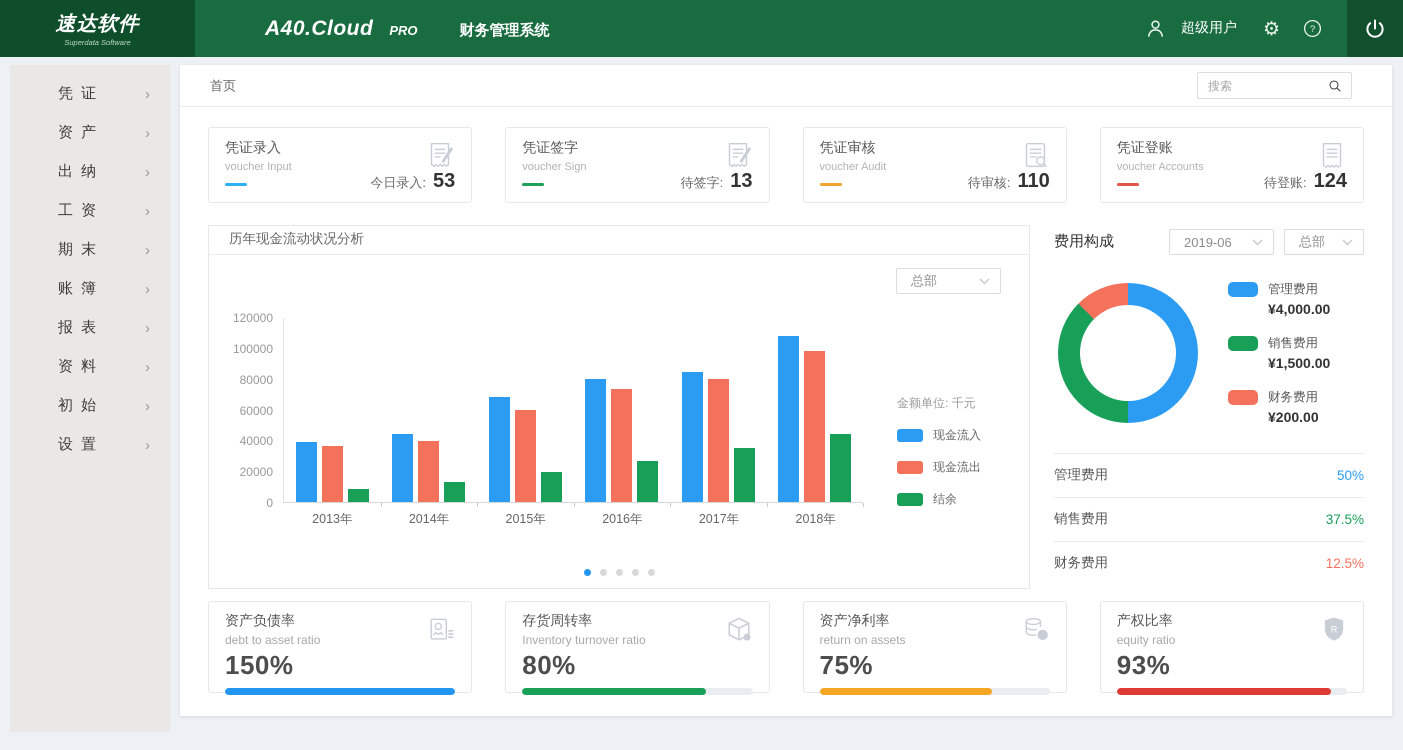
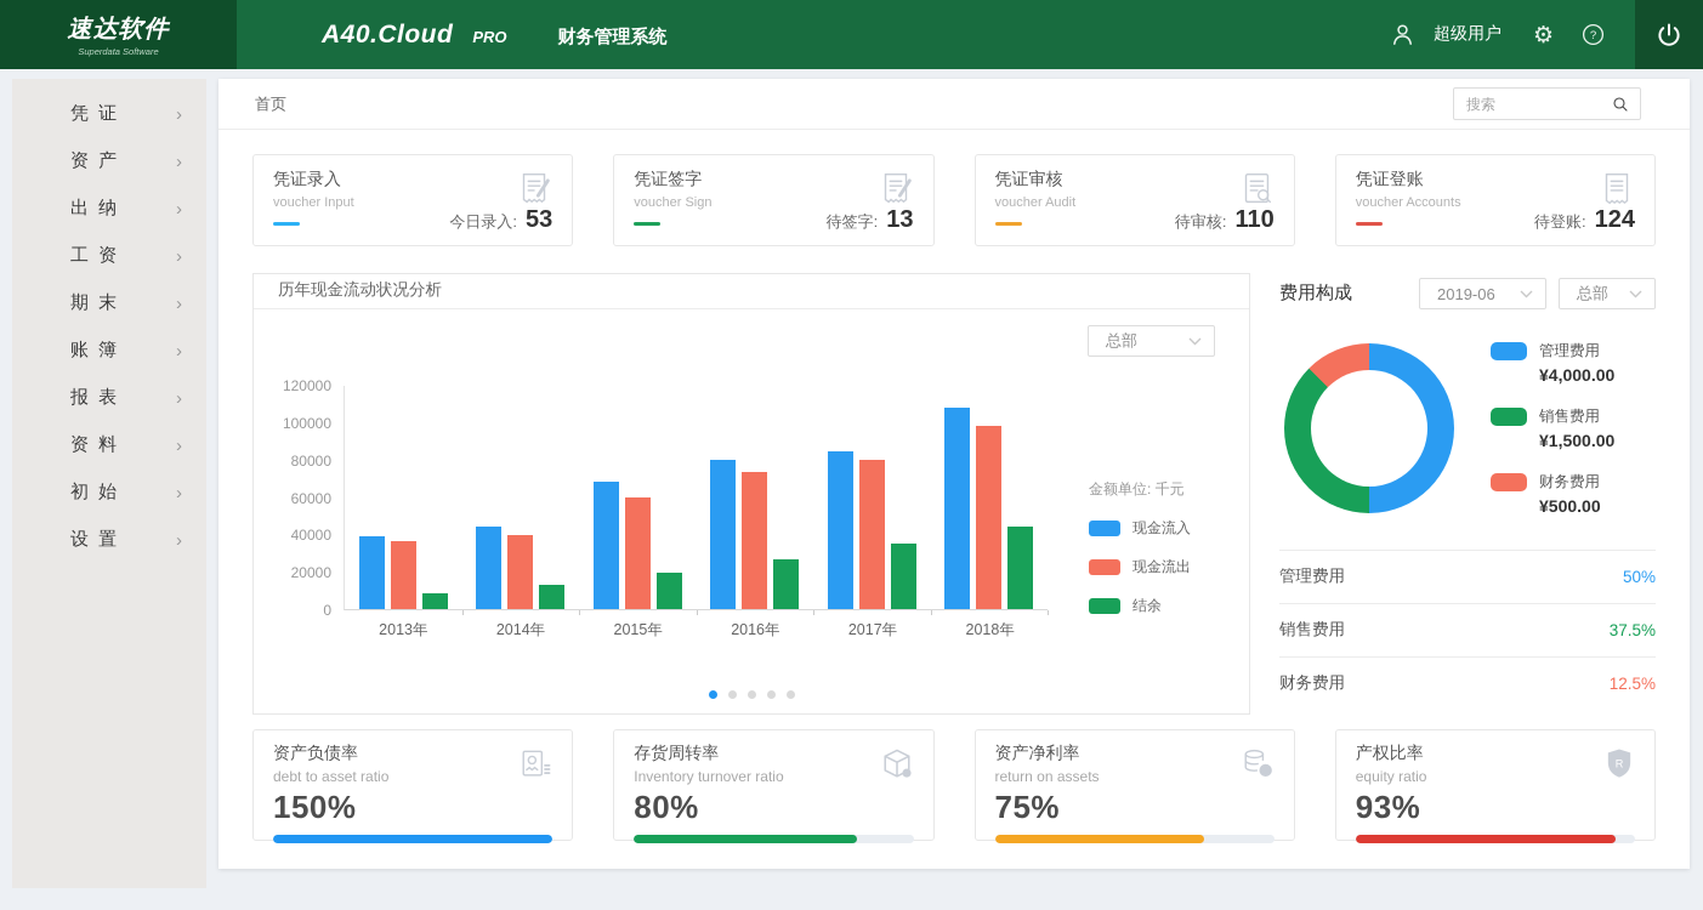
  速达软件
  Superdata Software
  A40.Cloud
  PRO
  财务管理系统
  超级用户
  ⚙
  ?
  凭 证
  ›
  资 产
  ›
  出 纳
  ›
  工 资
  ›
  期 末
  ›
  账 簿
  ›
  报 表
  ›
  资 料
  ›
  初 始
  ›
  设 置
  ›
  首页
  搜索
  凭证录入
  voucher Input
  今日录入:
  53
  凭证签字
  voucher Sign
  待签字:
  13
  凭证审核
  voucher Audit
  待审核:
  110
  凭证登账
  voucher Accounts
  待登账:
  124
  历年现金流动状况分析
  总部
  0
  20000
  40000
  60000
  80000
  100000
  120000
  2013年
  2014年
  2015年
  2016年
  2017年
  2018年
  金额单位: 千元
  现金流入
  现金流出
  结余
  费用构成
  2019-06
  总部
  管理费用
  ¥4,000.00
  销售费用
  ¥1,500.00
  财务费用
- ¥200.00
+ ¥500.00
  管理费用
  50%
  销售费用
  37.5%
  财务费用
  12.5%
  资产负债率
  debt to asset ratio
  150%
  存货周转率
  Inventory turnover ratio
  80%
  资产净利率
  return on assets
  75%
  ¥
  产权比率
  equity ratio
  93%
  R
